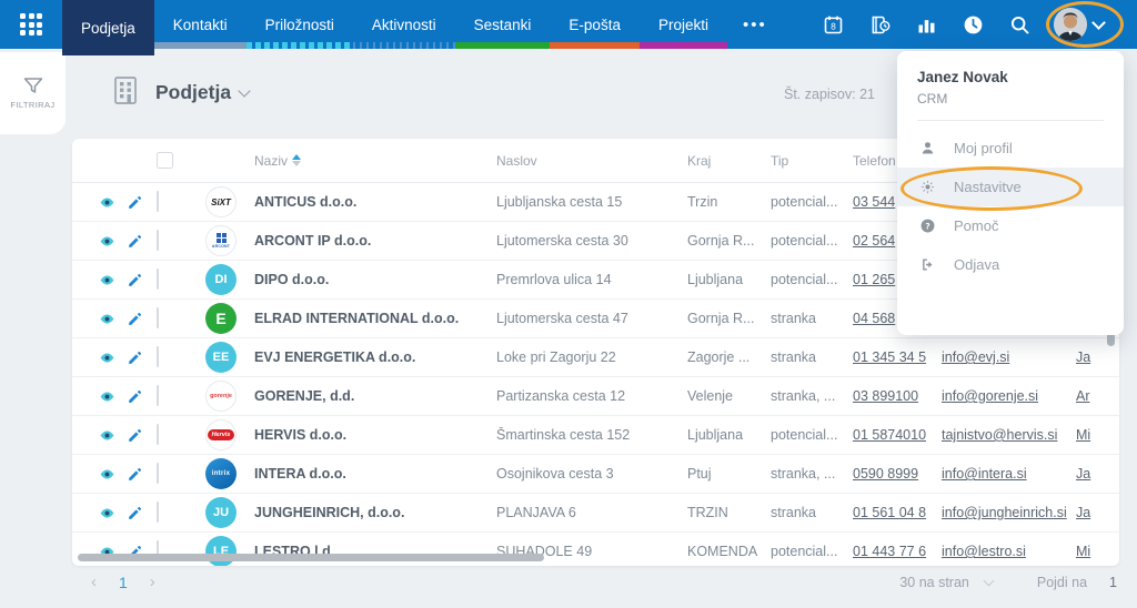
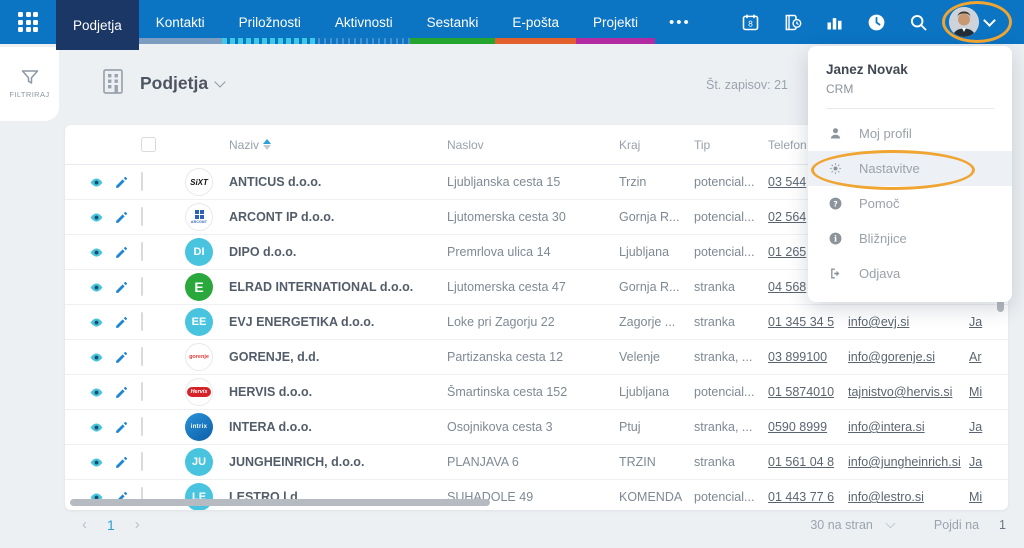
  Podjetja
  Kontakti
  Priložnosti
  Aktivnosti
  Sestanki
  E-pošta
  Projekti
  •••
  8
  FILTRIRAJ
  Podjetja
  Št. zapisov: 21
  Naziv
  Naslov
  Kraj
  Tip
  Telefon
  SiXT
  ANTICUS d.o.o.
  Ljubljanska cesta 15
  Trzin
  potencial...
  03 544
  ARCONT IP d.o.o.
  Ljutomerska cesta 30
  Gornja R...
  potencial...
  02 564
  DI
  DIPO d.o.o.
  Premrlova ulica 14
  Ljubljana
  potencial...
  01 265
  E
  ELRAD INTERNATIONAL d.o.o.
  Ljutomerska cesta 47
  Gornja R...
  stranka
  04 568
  EE
  EVJ ENERGETIKA d.o.o.
  Loke pri Zagorju 22
  Zagorje ...
  stranka
  01 345 34 5
  info@evj.si
  Ja
  GORENJE, d.d.
  Partizanska cesta 12
  Velenje
  stranka, ...
  03 899100
  info@gorenje.si
  Ar
  HERVIS d.o.o.
  Šmartinska cesta 152
  Ljubljana
  potencial...
  01 5874010
  tajnistvo@hervis.si
  Mi
  INTERA d.o.o.
  Osojnikova cesta 3
  Ptuj
  stranka, ...
  0590 8999
  info@intera.si
  Ja
  JU
  JUNGHEINRICH, d.o.o.
  PLANJAVA 6
  TRZIN
  stranka
  01 561 04 8
  info@jungheinrich.si
  Ja
  LE
  LESTRO l.d.
  SUHADOLE 49
  KOMENDA
  potencial...
  01 443 77 6
  info@lestro.si
  Mi
  ‹
  1
  ›
  30 na stran
  Pojdi na
  1
  Janez Novak
  CRM
  Moj profil
  Nastavitve
  ?
  Pomoč
+ i
+ Bližnjice
  Odjava
